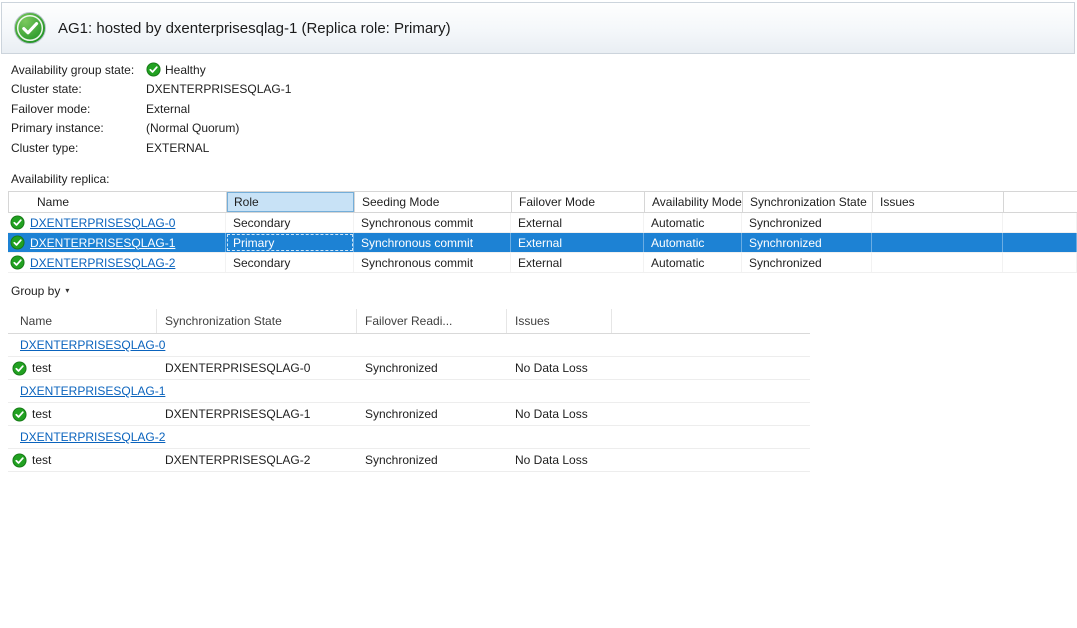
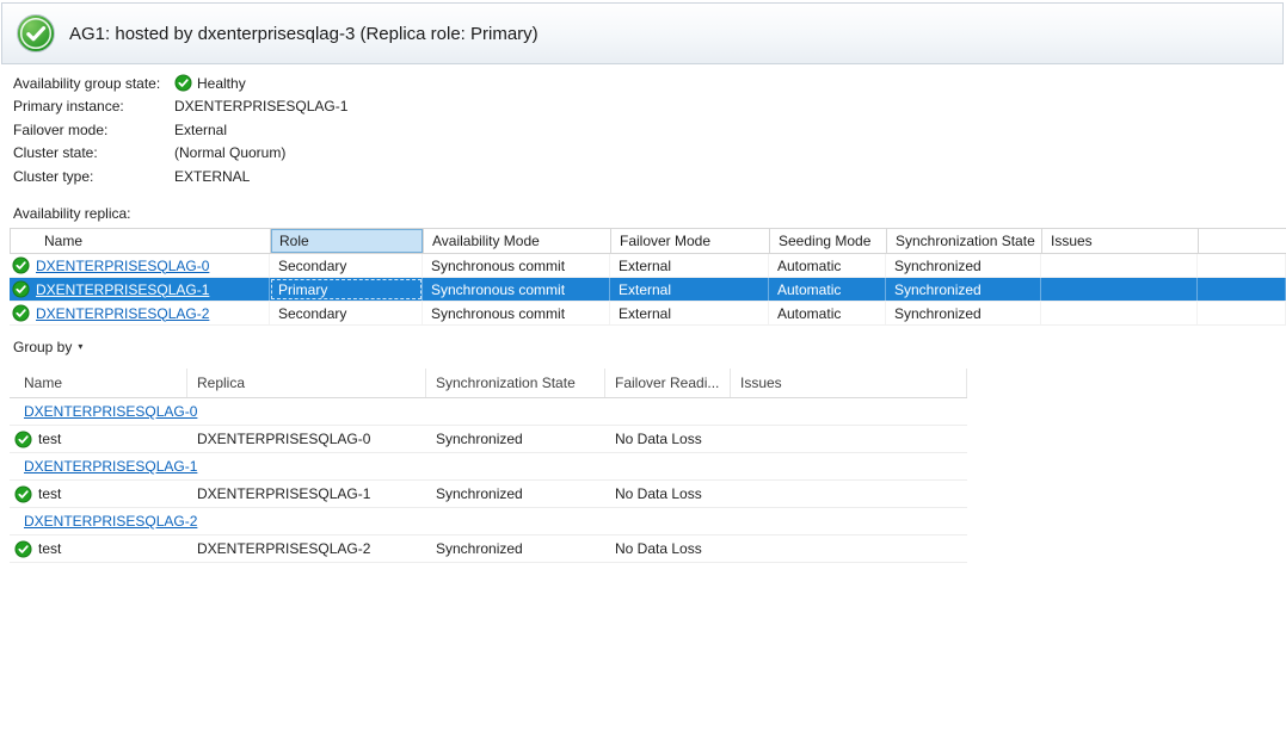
- AG1: hosted by dxenterprisesqlag-1 (Replica role: Primary)
+ AG1: hosted by dxenterprisesqlag-3 (Replica role: Primary)
  Availability group state:
  Healthy
- Cluster state:
+ Primary instance:
  DXENTERPRISESQLAG-1
  Failover mode:
  External
- Primary instance:
+ Cluster state:
  (Normal Quorum)
  Cluster type:
  EXTERNAL
  Availability replica:
  Name
  Role
- Seeding Mode
+ Availability Mode
  Failover Mode
- Availability Mode
+ Seeding Mode
  Synchronization State
  Issues
  DXENTERPRISESQLAG-0
  Secondary
  Synchronous commit
  External
  Automatic
  Synchronized
  DXENTERPRISESQLAG-1
  Primary
  Synchronous commit
  External
  Automatic
  Synchronized
  DXENTERPRISESQLAG-2
  Secondary
  Synchronous commit
  External
  Automatic
  Synchronized
  Group by
  ▾
  Name
+ Replica
  Synchronization State
  Failover Readi...
  Issues
  DXENTERPRISESQLAG-0
  test
  DXENTERPRISESQLAG-0
  Synchronized
  No Data Loss
  DXENTERPRISESQLAG-1
  test
  DXENTERPRISESQLAG-1
  Synchronized
  No Data Loss
  DXENTERPRISESQLAG-2
  test
  DXENTERPRISESQLAG-2
  Synchronized
  No Data Loss
